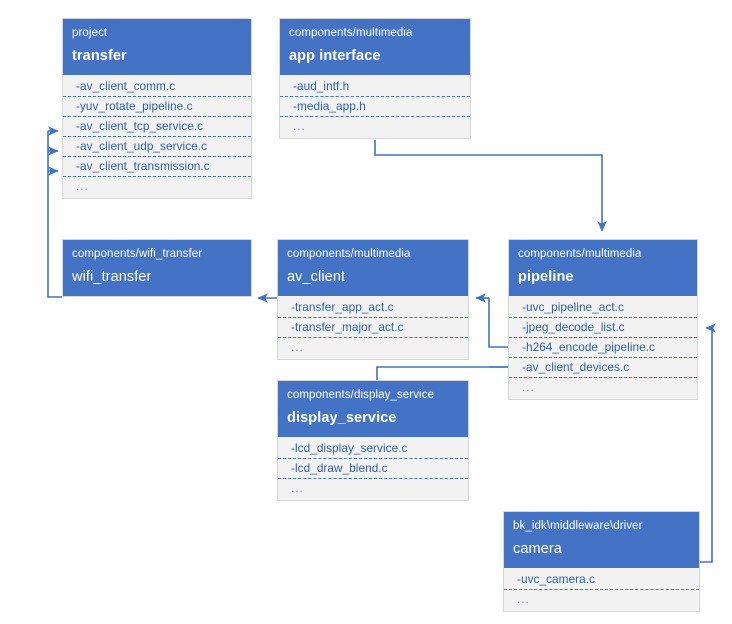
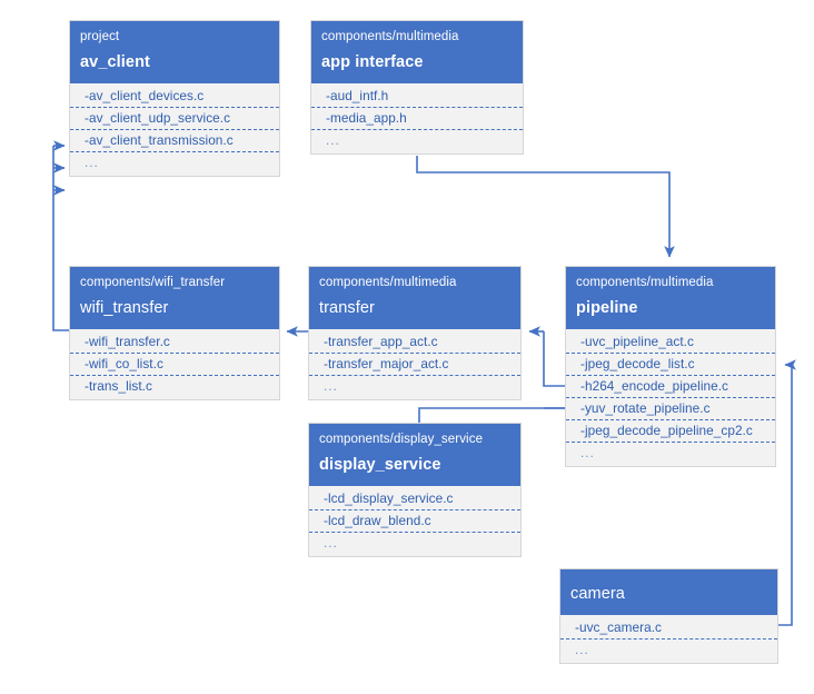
  project
- transfer
+ av_client
- -av_client_comm.c
- -yuv_rotate_pipeline.c
+ -av_client_devices.c
- -av_client_tcp_service.c
  -av_client_udp_service.c
  -av_client_transmission.c
  ...
  components/multimedia
  app interface
  -aud_intf.h
  -media_app.h
  ...
  components/wifi_transfer
  wifi_transfer
+ -wifi_transfer.c
+ -wifi_co_list.c
+ -trans_list.c
  components/multimedia
- av_client
+ transfer
  -transfer_app_act.c
  -transfer_major_act.c
  ...
  components/multimedia
  pipeline
  -uvc_pipeline_act.c
  -jpeg_decode_list.c
  -h264_encode_pipeline.c
- -av_client_devices.c
+ -yuv_rotate_pipeline.c
+ -jpeg_decode_pipeline_cp2.c
  ...
  components/display_service
  display_service
  -lcd_display_service.c
  -lcd_draw_blend.c
  ...
- bk_idk\middleware\driver
  camera
  -uvc_camera.c
  ...
